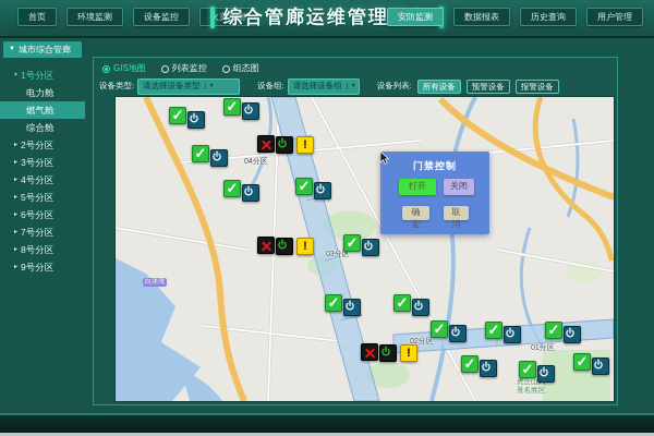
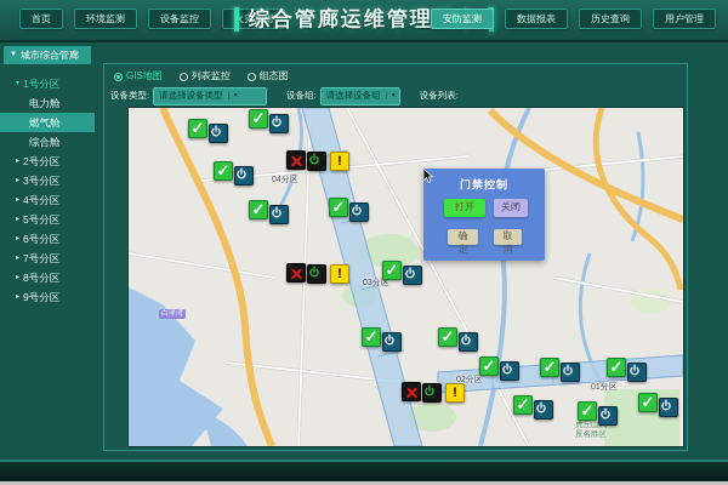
  首页
  环境监测
  设备监控
  火灾监测
  综合管廊运维管理
  安防监测
  数据报表
  历史查询
  用户管理
  城市综合管廊
  1号分区
  电力舱
  燃气舱
  综合舱
  2号分区
  3号分区
  4号分区
  5号分区
  6号分区
  7号分区
  8号分区
  9号分区
  GIS地图
  列表监控
  组态图
  设备类型:
  请选择设备类型
  设备组:
  请选择设备组
  设备列表:
- 所有设备
- 预警设备
- 报警设备
  ✓
  ✓
  ✓
  ✓
  ✓
  ✓
  ✓
  ✓
  ✓
  ✓
  ✓
  ✓
  ✓
  ✓
  !
  !
  !
  门禁控制
  打开
  关闭
  确定
  取消
